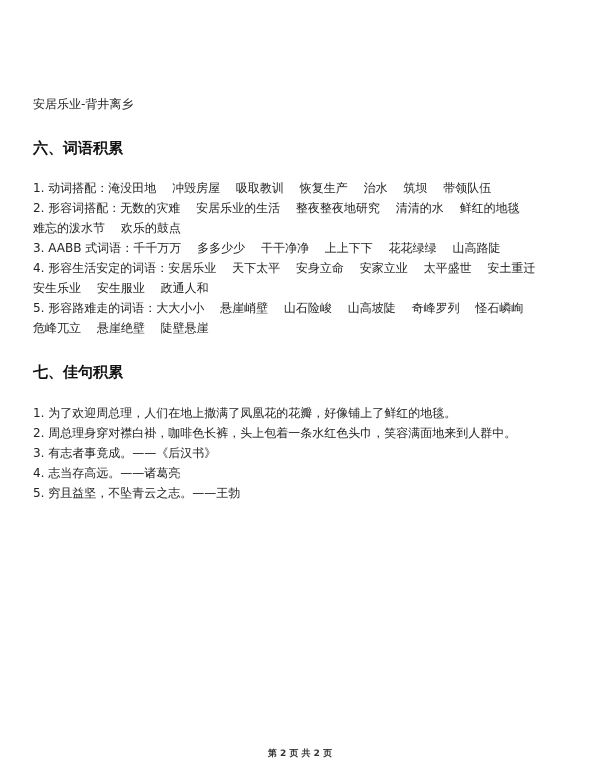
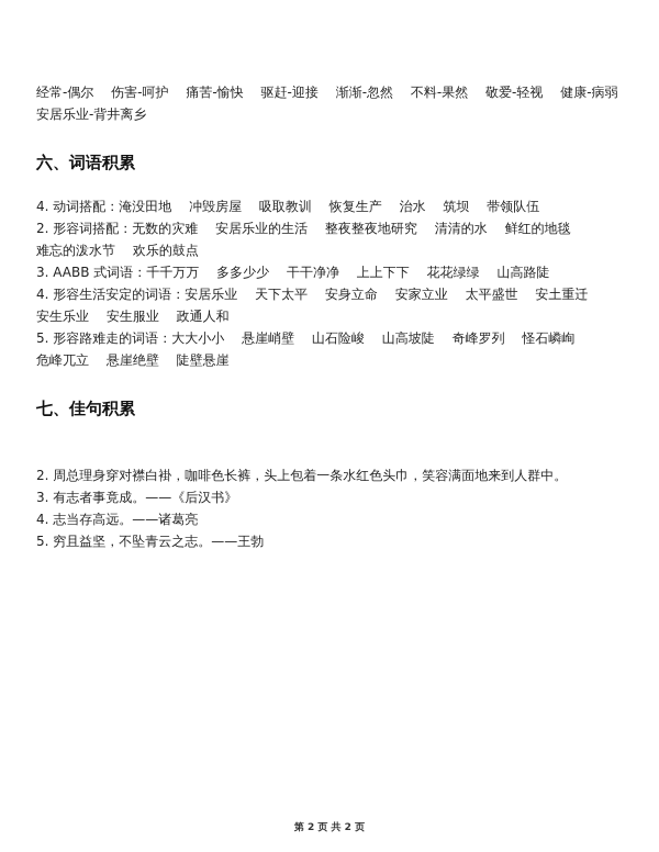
+ 经常-偶尔 伤害-呵护 痛苦-愉快 驱赶-迎接 渐渐-忽然 不料-果然 敬爱-轻视 健康-病弱
  安居乐业-背井离乡
  六、词语积累
- 1. 动词搭配：淹没田地 冲毁房屋 吸取教训 恢复生产 治水 筑坝 带领队伍
+ 4. 动词搭配：淹没田地 冲毁房屋 吸取教训 恢复生产 治水 筑坝 带领队伍
  2. 形容词搭配：无数的灾难 安居乐业的生活 整夜整夜地研究 清清的水 鲜红的地毯
  难忘的泼水节 欢乐的鼓点
  3. AABB 式词语：千千万万 多多少少 干干净净 上上下下 花花绿绿 山高路陡
  4. 形容生活安定的词语：安居乐业 天下太平 安身立命 安家立业 太平盛世 安土重迁
  安生乐业 安生服业 政通人和
  5. 形容路难走的词语：大大小小 悬崖峭壁 山石险峻 山高坡陡 奇峰罗列 怪石嶙峋
  危峰兀立 悬崖绝壁 陡壁悬崖
  七、佳句积累
- 1. 为了欢迎周总理，人们在地上撒满了凤凰花的花瓣，好像铺上了鲜红的地毯。
  2. 周总理身穿对襟白褂，咖啡色长裤，头上包着一条水红色头巾，笑容满面地来到人群中。
  3. 有志者事竟成。——《后汉书》
  4. 志当存高远。——诸葛亮
  5. 穷且益坚，不坠青云之志。——王勃
  第 2 页 共 2 页
